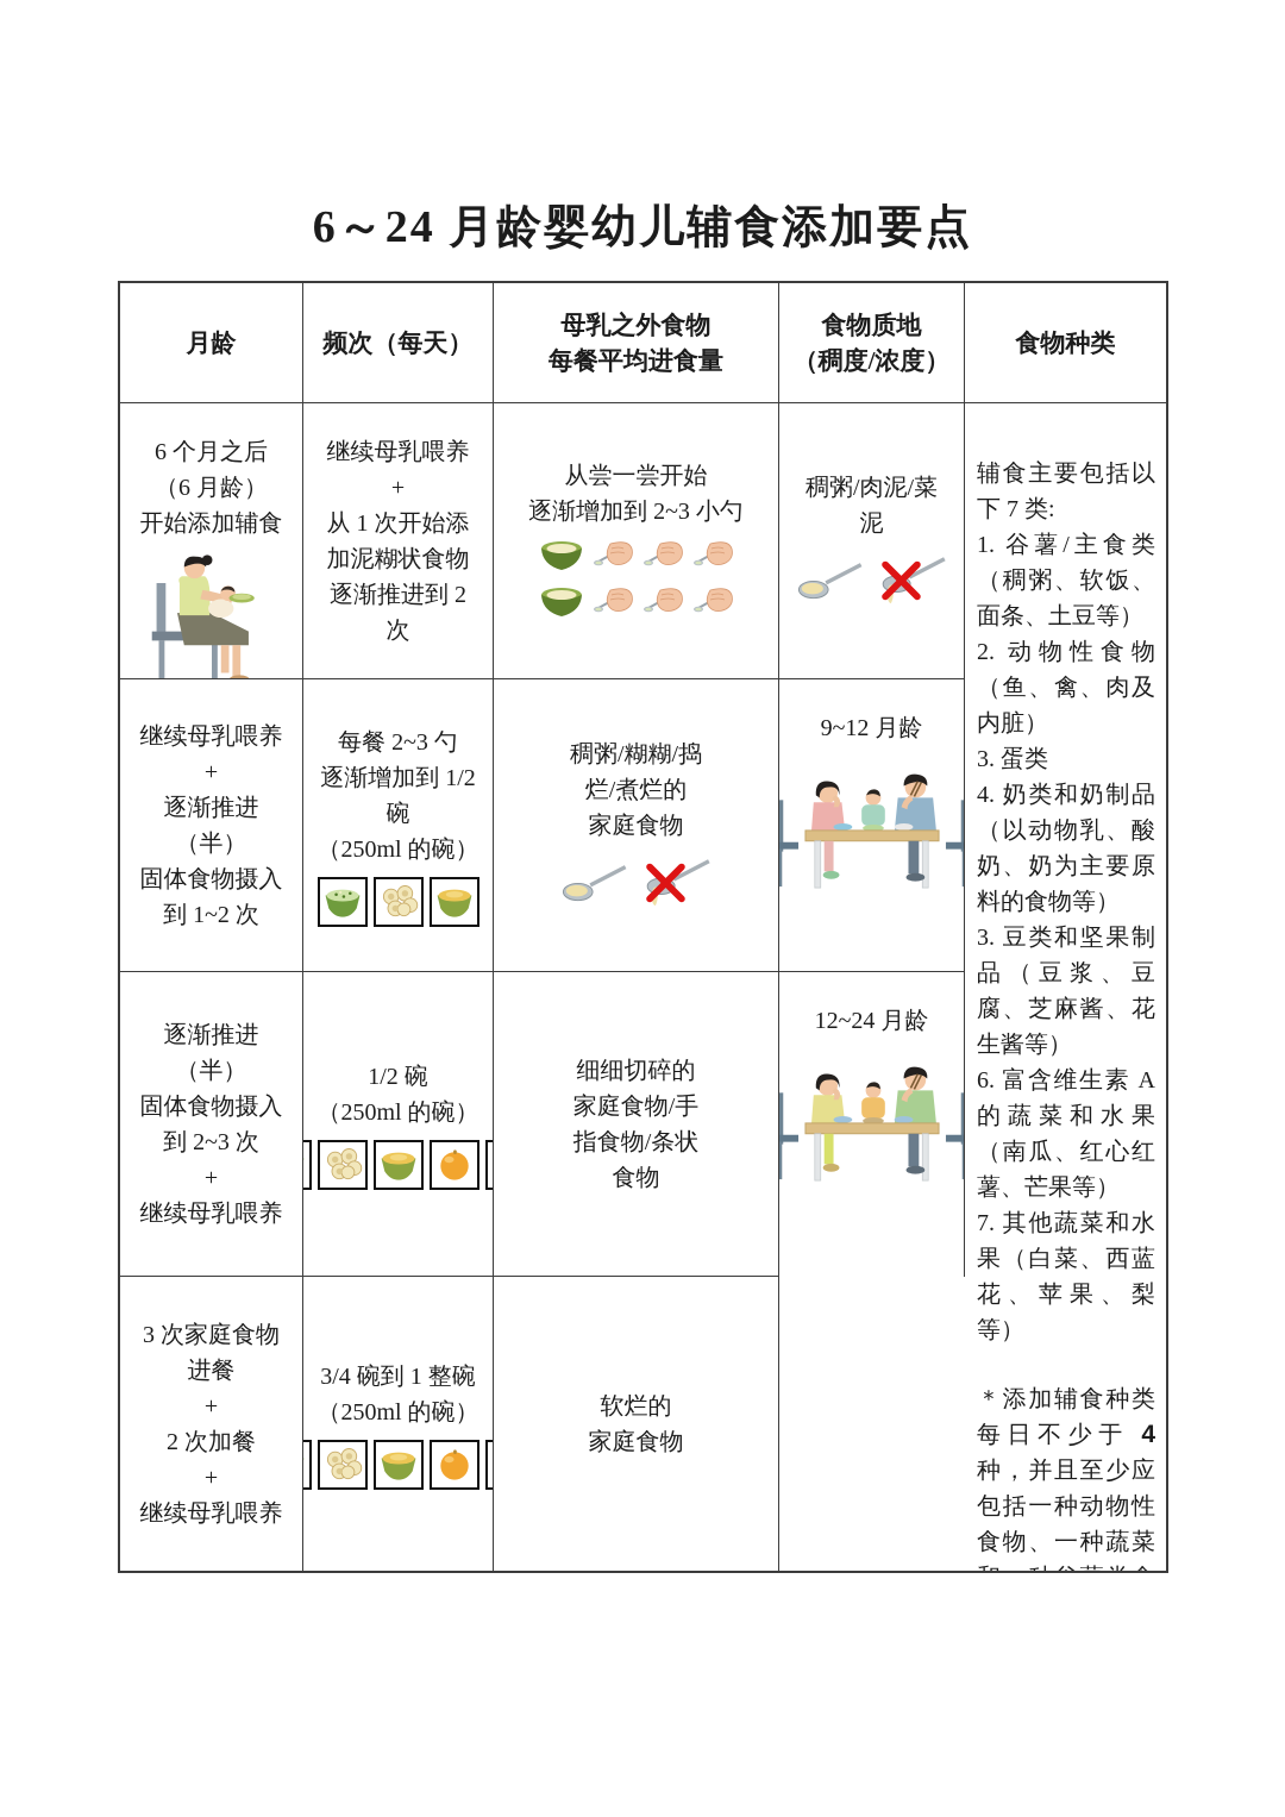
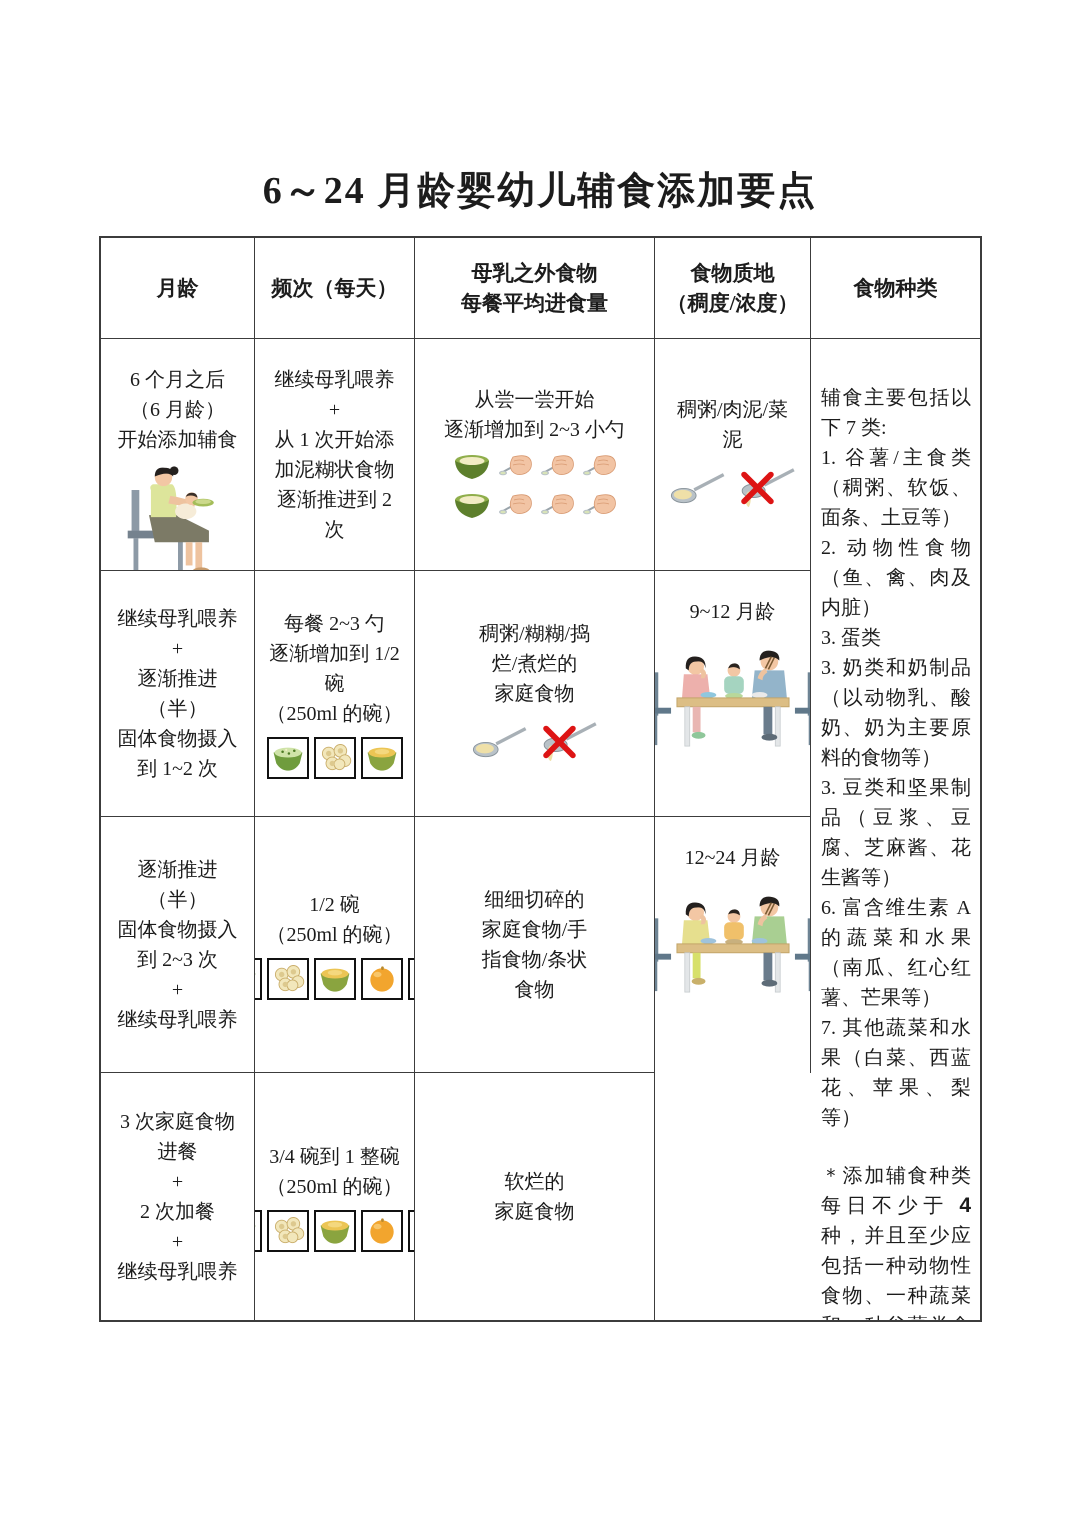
  6～24 月龄婴幼儿辅食添加要点
  月龄
  频次（每天）
  母乳之外食物
  每餐平均进食量
  食物质地
  （稠度/浓度）
  食物种类
  6 个月之后
  （6 月龄）
  开始添加辅食
  继续母乳喂养
  +
  从 1 次开始添
  加泥糊状食物
  逐渐推进到 2
  次
  从尝一尝开始
  逐渐增加到 2~3 小勺
  稠粥/肉泥/菜
  泥
  辅食主要包括以下 7 类:
  1. 谷薯/主食类（稠粥、软饭、面条、土豆等）
  2. 动物性食物（鱼、禽、肉及内脏）
  3. 蛋类
- 4. 奶类和奶制品（以动物乳、酸奶、奶为主要原料的食物等）
+ 3. 奶类和奶制品（以动物乳、酸奶、奶为主要原料的食物等）
  3. 豆类和坚果制品（豆浆、豆腐、芝麻酱、花生酱等）
  6. 富含维生素 A 的蔬菜和水果（南瓜、红心红薯、芒果等）
  7. 其他蔬菜和水果（白菜、西蓝花、苹果、梨等）
  ＊添加辅食种类每日不少于 4 种，并且至少应包括一种动物性食物、一种蔬菜
  继续母乳喂养
  +
  逐渐推进（半）
  固体食物摄入
  到 1~2 次
  每餐 2~3 勺
  逐渐增加到 1/2 碗
  （250ml 的碗）
  稠粥/糊糊/捣
  烂/煮烂的
  家庭食物
  9~12 月龄
  逐渐推进（半）
  固体食物摄入
  到 2~3 次
  +
  继续母乳喂养
  1/2 碗
  （250ml 的碗）
  细细切碎的
  家庭食物/手
  指食物/条状
  食物
  12~24 月龄
  3 次家庭食物
  进餐
  +
  2 次加餐
  +
  继续母乳喂养
  3/4 碗到 1 整碗
  （250ml 的碗）
  软烂的
  家庭食物
